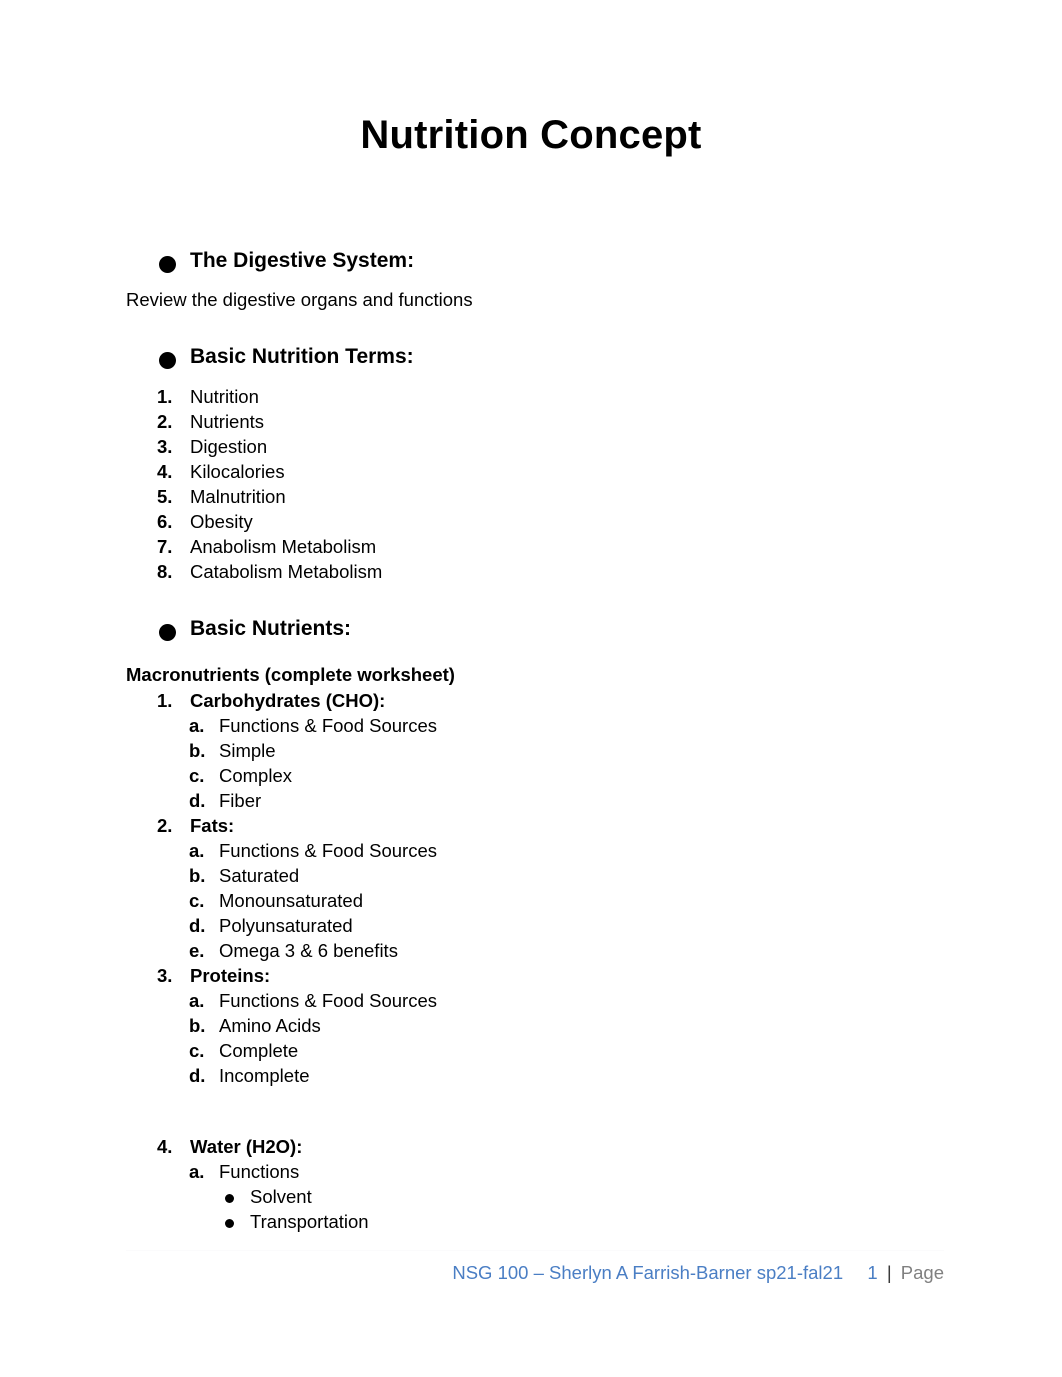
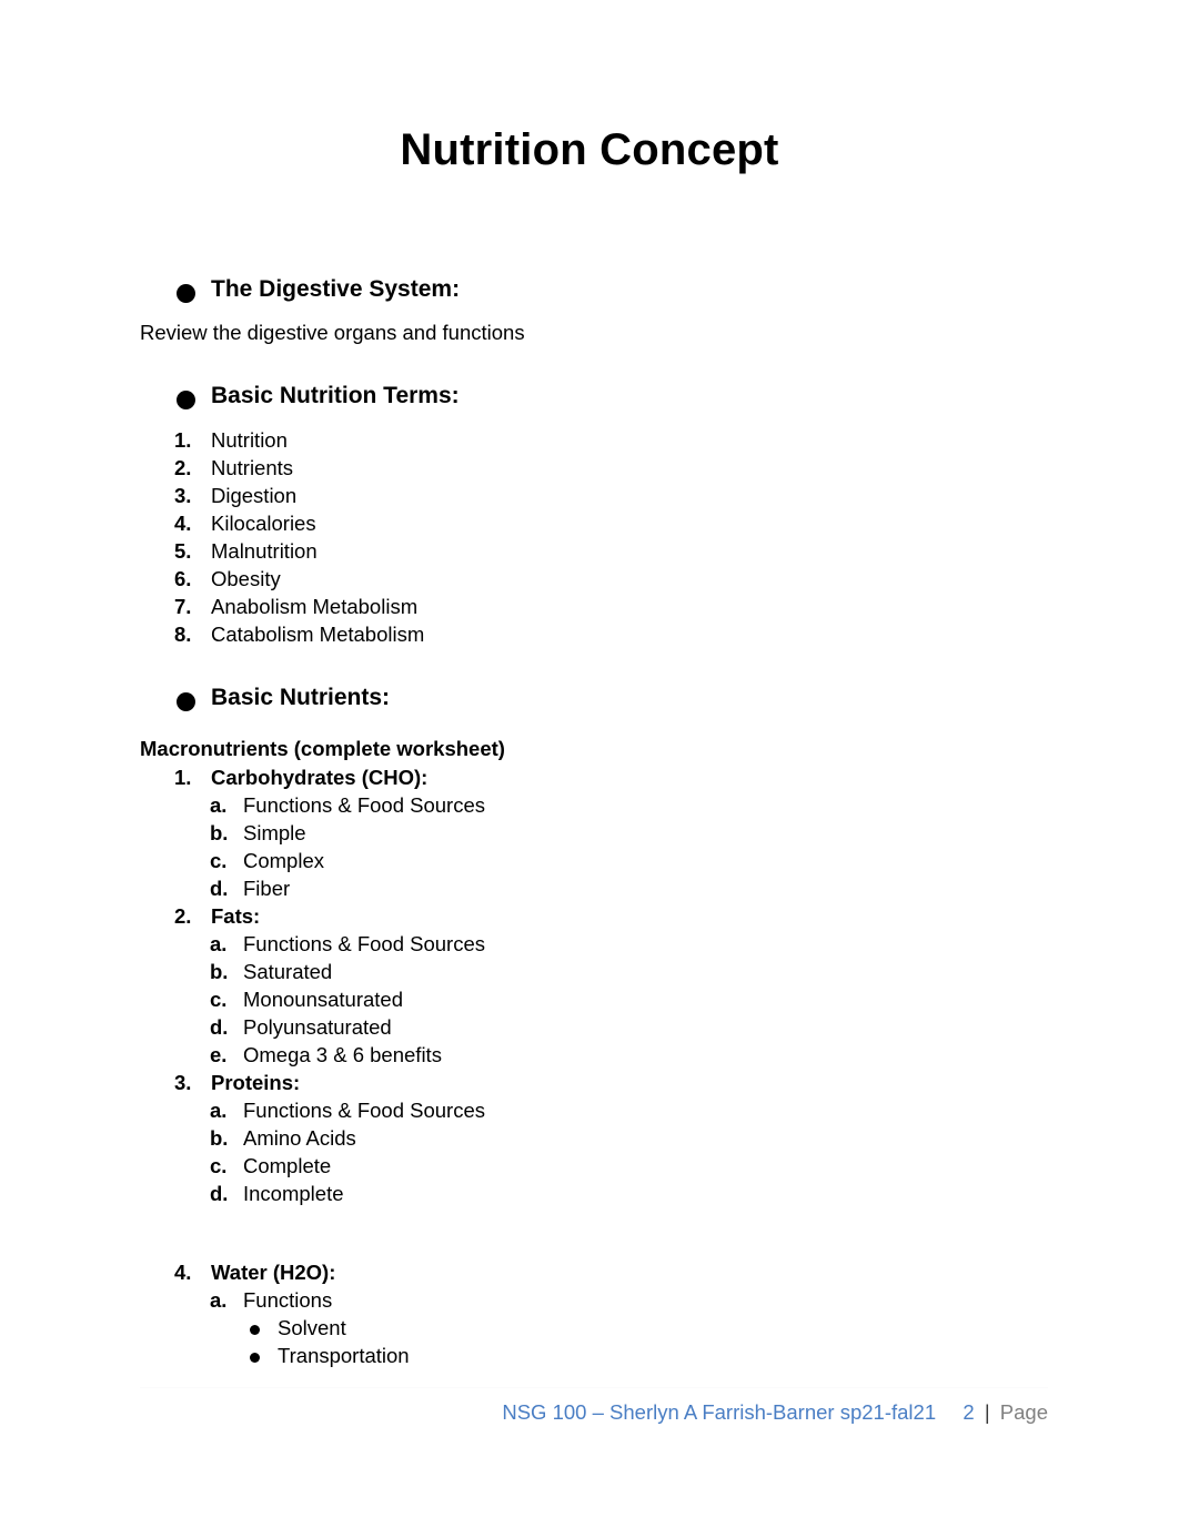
  Nutrition Concept
  The Digestive System:
  Review the digestive organs and functions
  Basic Nutrition Terms:
  1.
  Nutrition
  2.
  Nutrients
  3.
  Digestion
  4.
  Kilocalories
  5.
  Malnutrition
  6.
  Obesity
  7.
  Anabolism Metabolism
  8.
  Catabolism Metabolism
  Basic Nutrients:
  Macronutrients (complete worksheet)
  1.
  Carbohydrates (CHO):
  a.
  Functions & Food Sources
  b.
  Simple
  c.
  Complex
  d.
  Fiber
  2.
  Fats:
  a.
  Functions & Food Sources
  b.
  Saturated
  c.
  Monounsaturated
  d.
  Polyunsaturated
  e.
  Omega 3 & 6 benefits
  3.
  Proteins:
  a.
  Functions & Food Sources
  b.
  Amino Acids
  c.
  Complete
  d.
  Incomplete
  4.
  Water (H2O):
  a.
  Functions
  Solvent
  Transportation
- NSG 100 – Sherlyn A Farrish-Barner sp21-fal21 1 | Page
+ NSG 100 – Sherlyn A Farrish-Barner sp21-fal21 2 | Page
